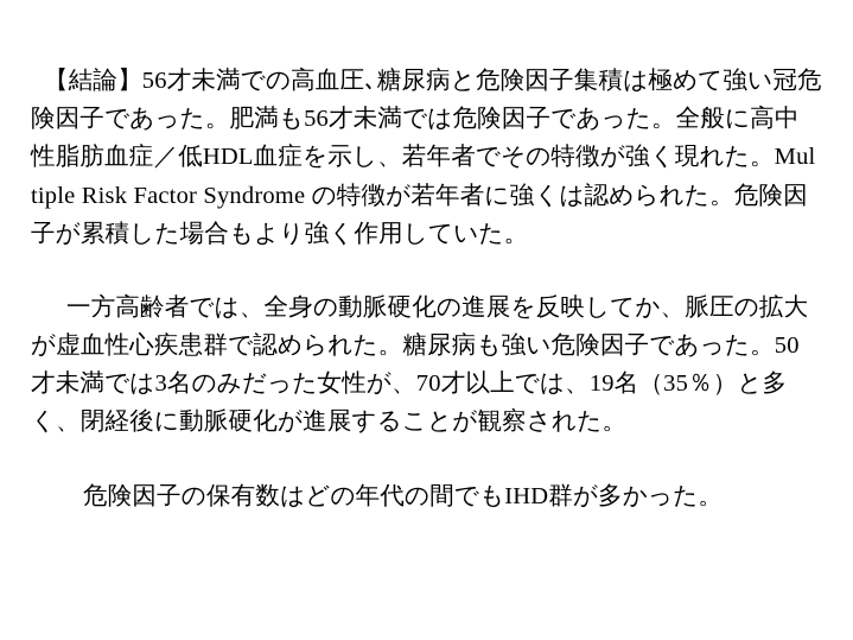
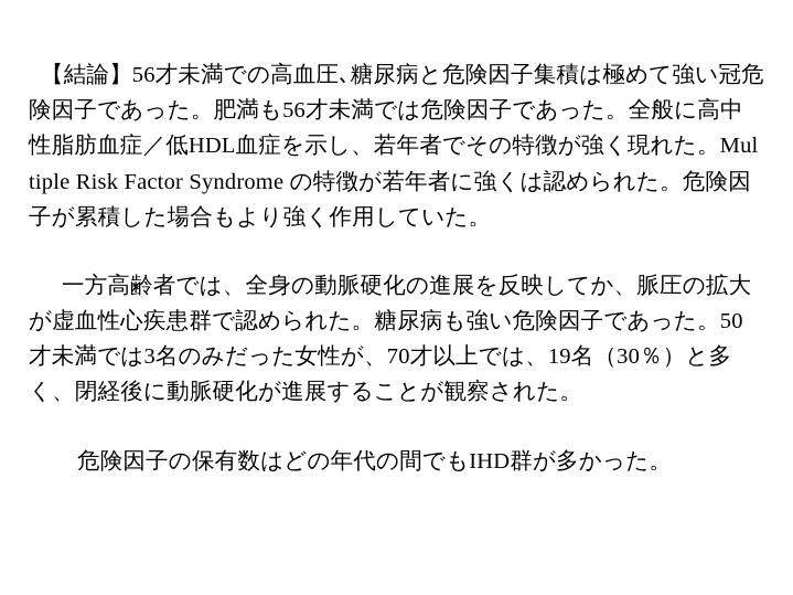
  【結論】56才未満での高血圧､糖尿病と危険因子集積は極めて強い冠危険因子であった。肥満も56才未満では危険因子であった。全般に高中性脂肪血症／低HDL血症を示し、若年者でその特徴が強く現れた。Multiple Risk Factor Syndrome の特徴が若年者に強くは認められた。危険因子が累積した場合もより強く作用していた。
- 一方高齢者では、全身の動脈硬化の進展を反映してか、脈圧の拡大が虚血性心疾患群で認められた。糖尿病も強い危険因子であった。50才未満では3名のみだった女性が、70才以上では、19名（35％）と多く、閉経後に動脈硬化が進展することが観察された。
+ 一方高齢者では、全身の動脈硬化の進展を反映してか、脈圧の拡大が虚血性心疾患群で認められた。糖尿病も強い危険因子であった。50才未満では3名のみだった女性が、70才以上では、19名（30％）と多く、閉経後に動脈硬化が進展することが観察された。
  危険因子の保有数はどの年代の間でもIHD群が多かった。
